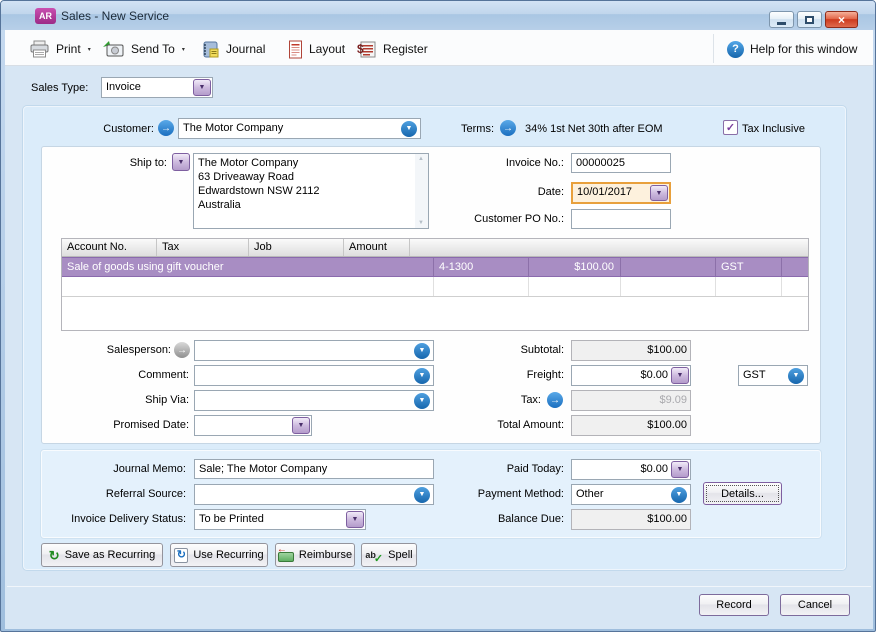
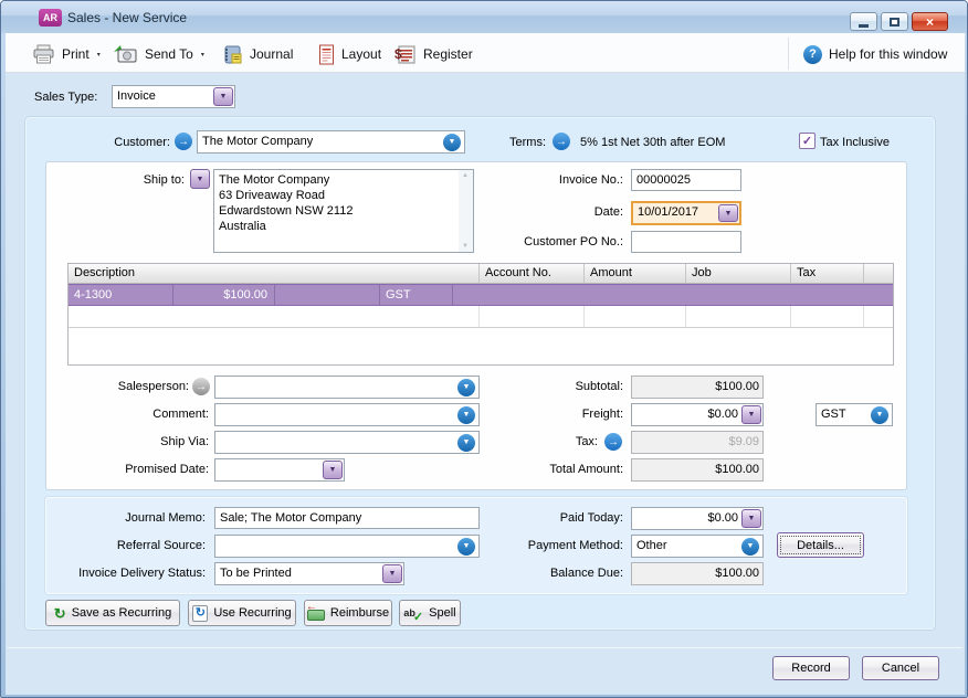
  AR
  Sales - New Service
  ×
  Print
  Send To
  Journal
  Layout
  $
  Register
  ?
  Help for this window
  Sales Type:
  Invoice
  Customer:
  →
  The Motor Company
  Terms:
  →
- 34% 1st Net 30th after EOM
+ 5% 1st Net 30th after EOM
  ✓
  Tax Inclusive
  Ship to:
  The Motor Company
  63 Driveaway Road
  Edwardstown NSW 2112
  Australia
  Invoice No.:
  00000025
  Date:
  10/01/2017
  Customer PO No.:
+ Description
  Account No.
- Tax
+ Amount
  Job
- Amount
+ Tax
- Sale of goods using gift voucher
  4-1300
  $100.00
  GST
  Salesperson:
  →
  Comment:
  Ship Via:
  Promised Date:
  Subtotal:
  $100.00
  Freight:
  $0.00
  GST
  Tax:
  →
  $9.09
  Total Amount:
  $100.00
  Journal Memo:
  Sale; The Motor Company
  Referral Source:
  Invoice Delivery Status:
  To be Printed
  Paid Today:
  $0.00
  Payment Method:
  Other
  Details...
  Balance Due:
  $100.00
  ↻
  Save as Recurring
  ↻
  Use Recurring
  ←
  Reimburse
  ab
  ✓
  Spell
  Record
  Cancel
